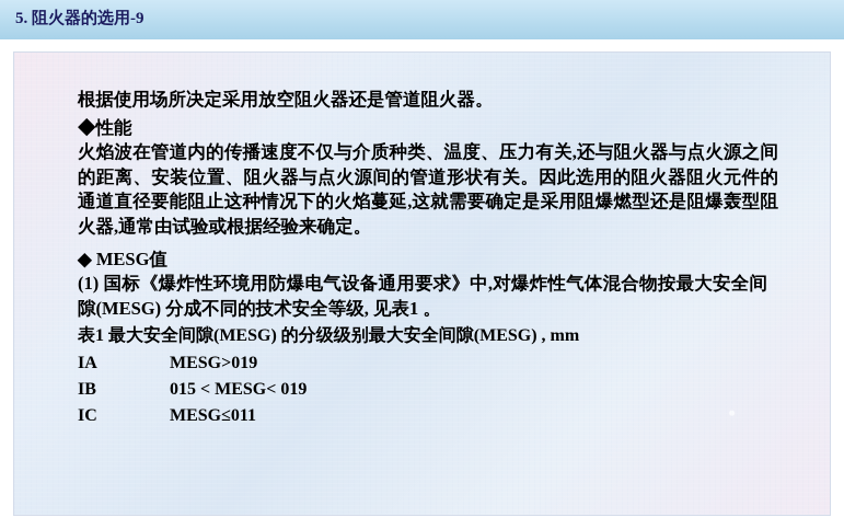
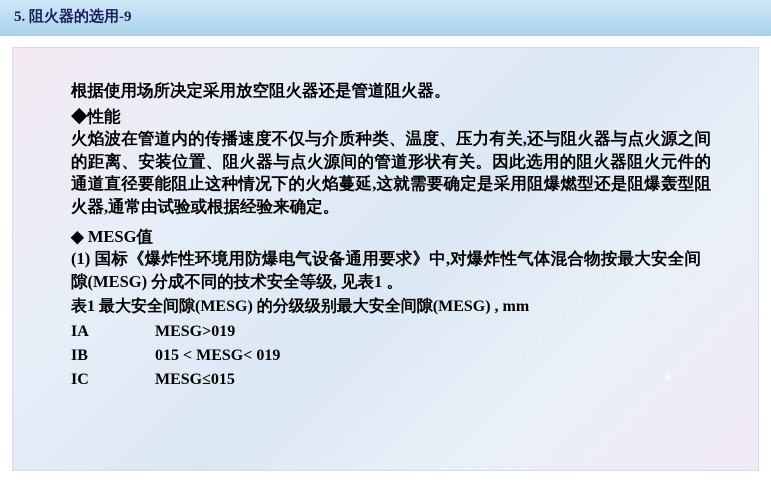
  5. 阻火器的选用-9
  根据使用场所决定采用放空阻火器还是管道阻火器。
  ◆性能
  火焰波在管道内的传播速度不仅与介质种类、温度、压力有关,还与阻火器与点火源之间的距离、安装位置、阻火器与点火源间的管道形状有关。因此选用的阻火器阻火元件的通道直径要能阻止这种情况下的火焰蔓延,这就需要确定是采用阻爆燃型还是阻爆轰型阻火器,通常由试验或根据经验来确定。
  ◆ MESG值
  (1) 国标《爆炸性环境用防爆电气设备通用要求》中,对爆炸性气体混合物按最大安全间隙(MESG) 分成不同的技术安全等级, 见表1 。
  表1 最大安全间隙(MESG) 的分级级别最大安全间隙(MESG) , mm
  IA
  MESG>019
  IB
  015 < MESG< 019
  IC
- MESG≤011
+ MESG≤015
